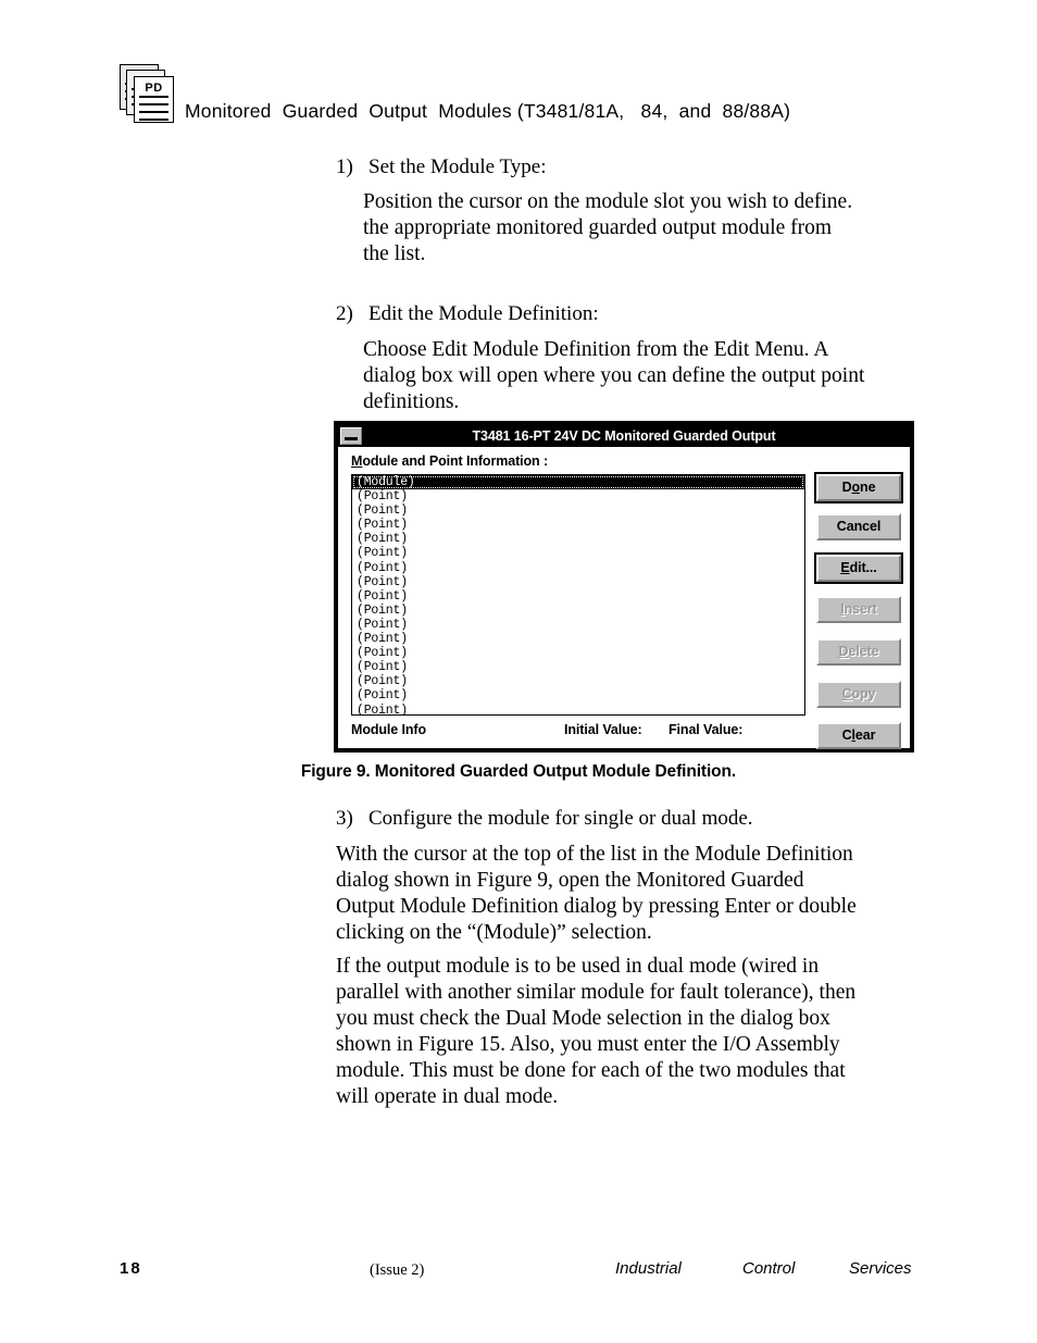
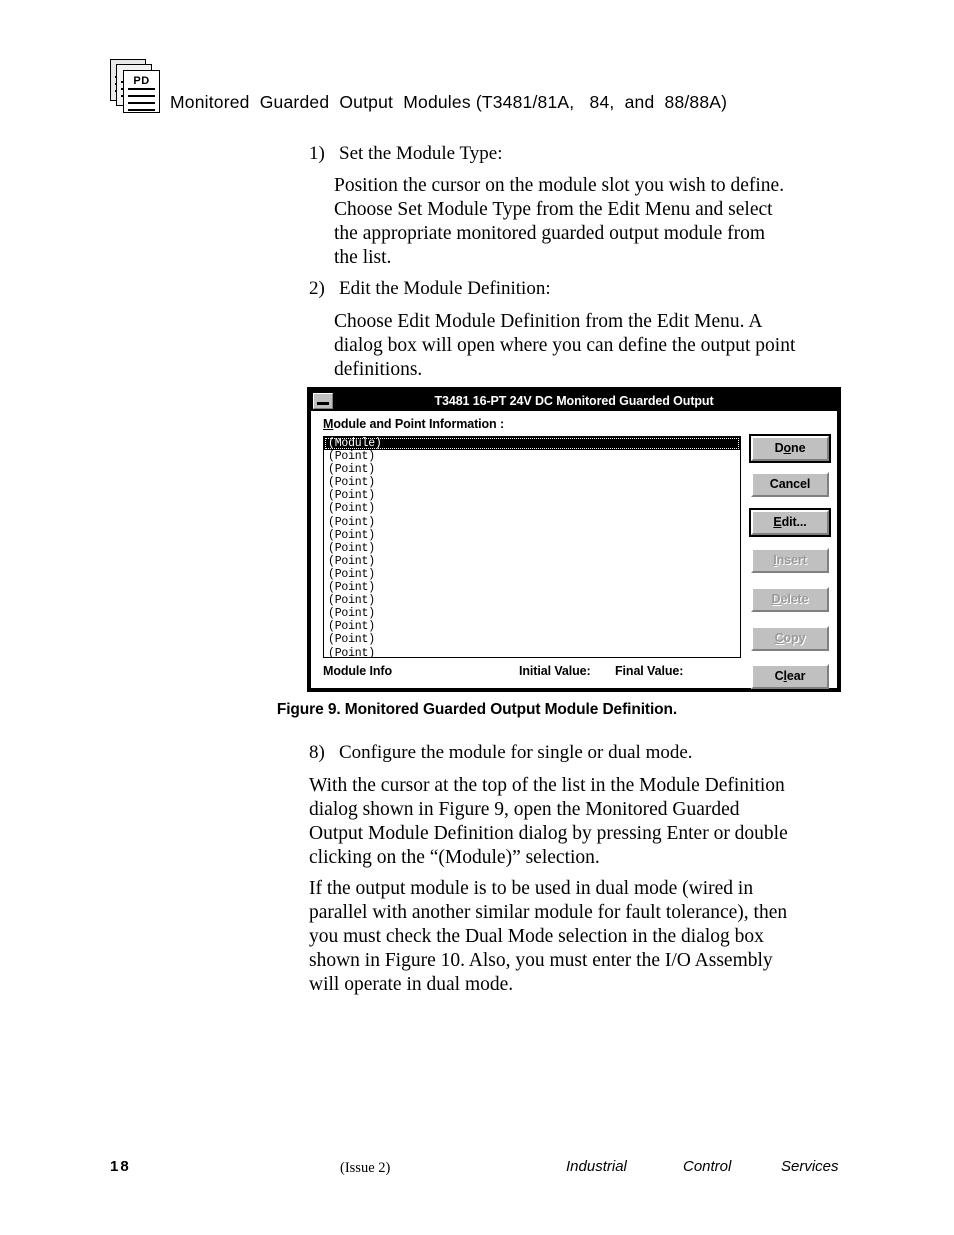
  PD
  Monitored Guarded Output Modules (T3481/81A, 84, and 88/88A)
  1)
  Set the Module Type:
  Position the cursor on the module slot you wish to define.
+ Choose Set Module Type from the Edit Menu and select
  the appropriate monitored guarded output module from
  the list.
  2)
  Edit the Module Definition:
  Choose Edit Module Definition from the Edit Menu. A
  dialog box will open where you can define the output point
  definitions.
- 3)
+ 8)
  Configure the module for single or dual mode.
  With the cursor at the top of the list in the Module Definition
  dialog shown in Figure 9, open the Monitored Guarded
  Output Module Definition dialog by pressing Enter or double
  clicking on the “(Module)” selection.
  If the output module is to be used in dual mode (wired in
  parallel with another similar module for fault tolerance), then
  you must check the Dual Mode selection in the dialog box
- shown in Figure 15. Also, you must enter the I/O Assembly
+ shown in Figure 10. Also, you must enter the I/O Assembly
- module. This must be done for each of the two modules that
  will operate in dual mode.
  T3481 16-PT 24V DC Monitored Guarded Output
  Module and Point Information :
  (Module)
  (Point)
  (Point)
  (Point)
  (Point)
  (Point)
  (Point)
  (Point)
  (Point)
  (Point)
  (Point)
  (Point)
  (Point)
  (Point)
  (Point)
  (Point)
  (Point)
  Module Info
  Initial Value:
  Final Value:
  Done
  Cancel
  Edit...
  Insert
  Delete
  Copy
  Clear
  Figure 9. Monitored Guarded Output Module Definition.
  18
  (Issue 2)
  Industrial
  Control
  Services
